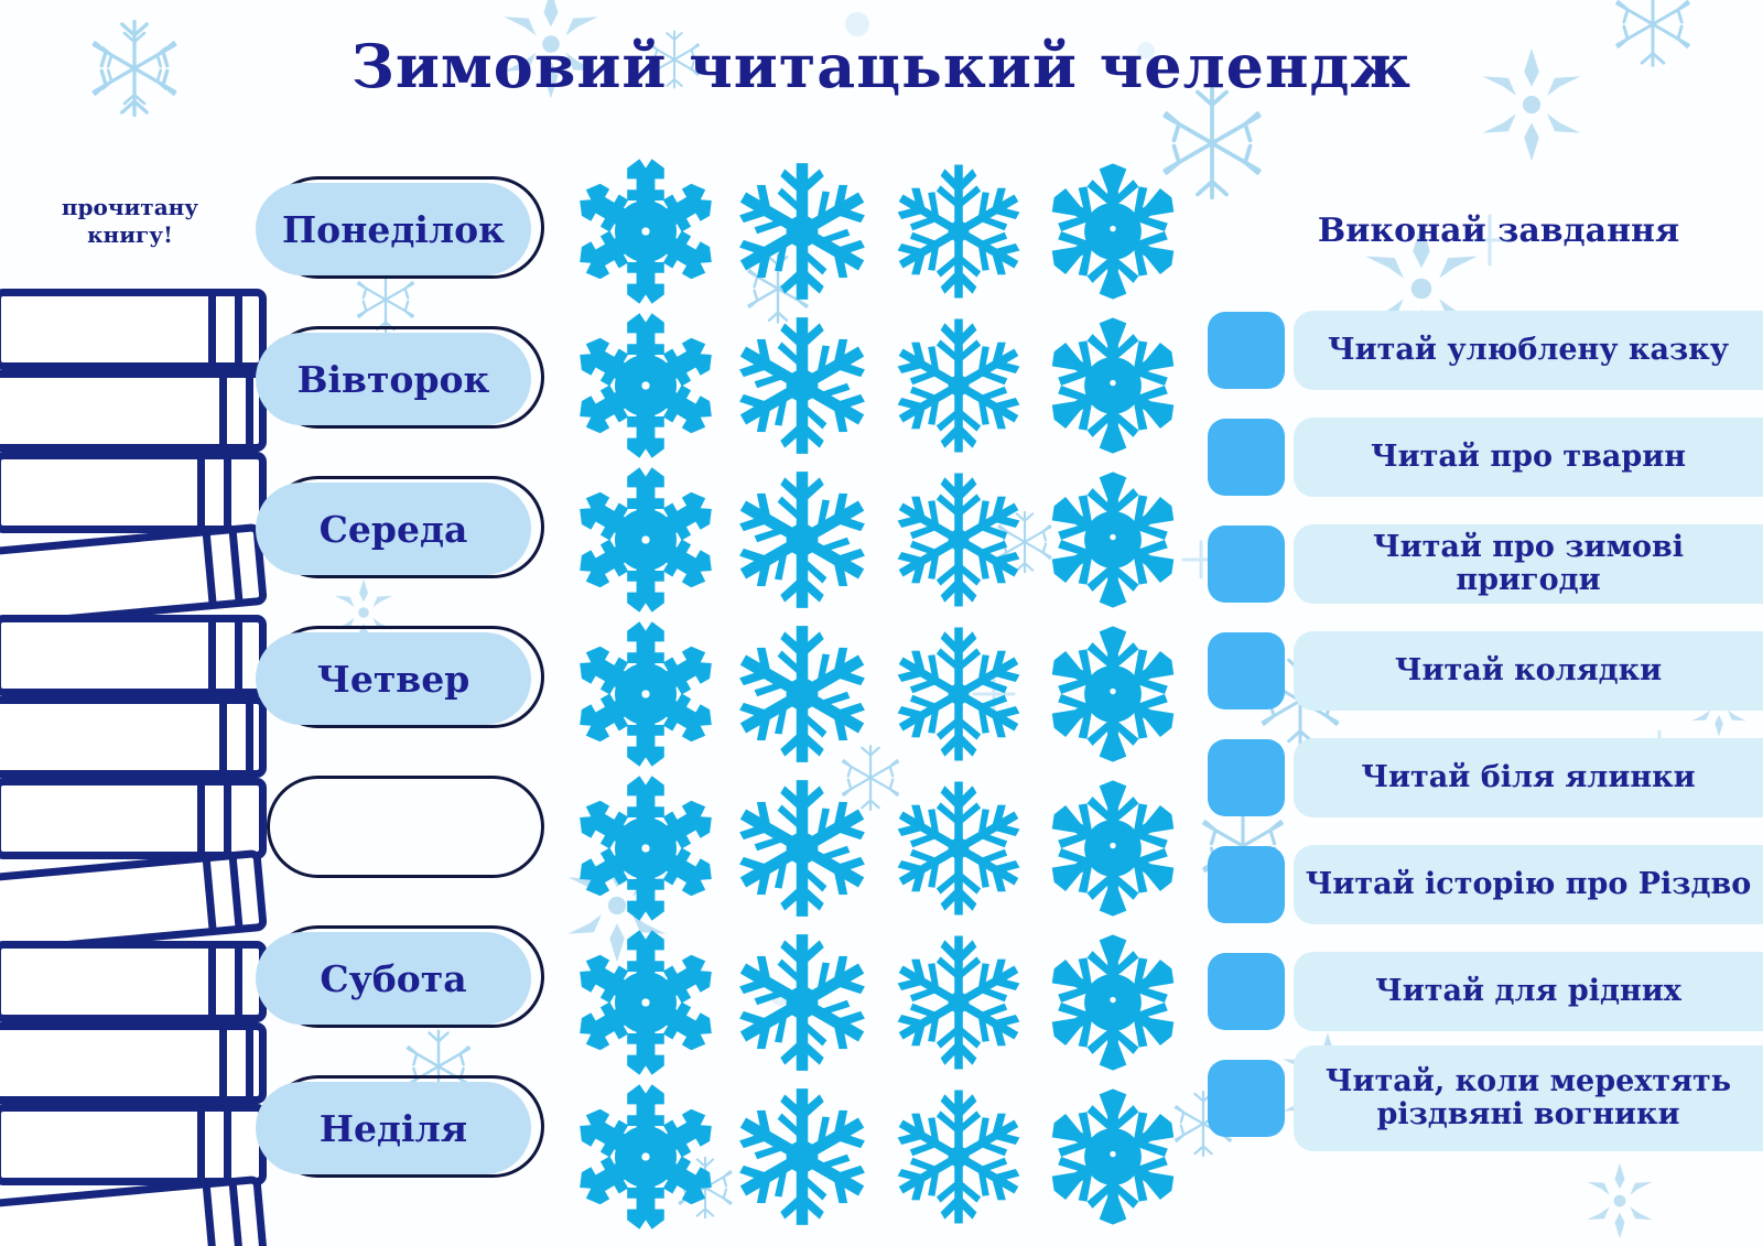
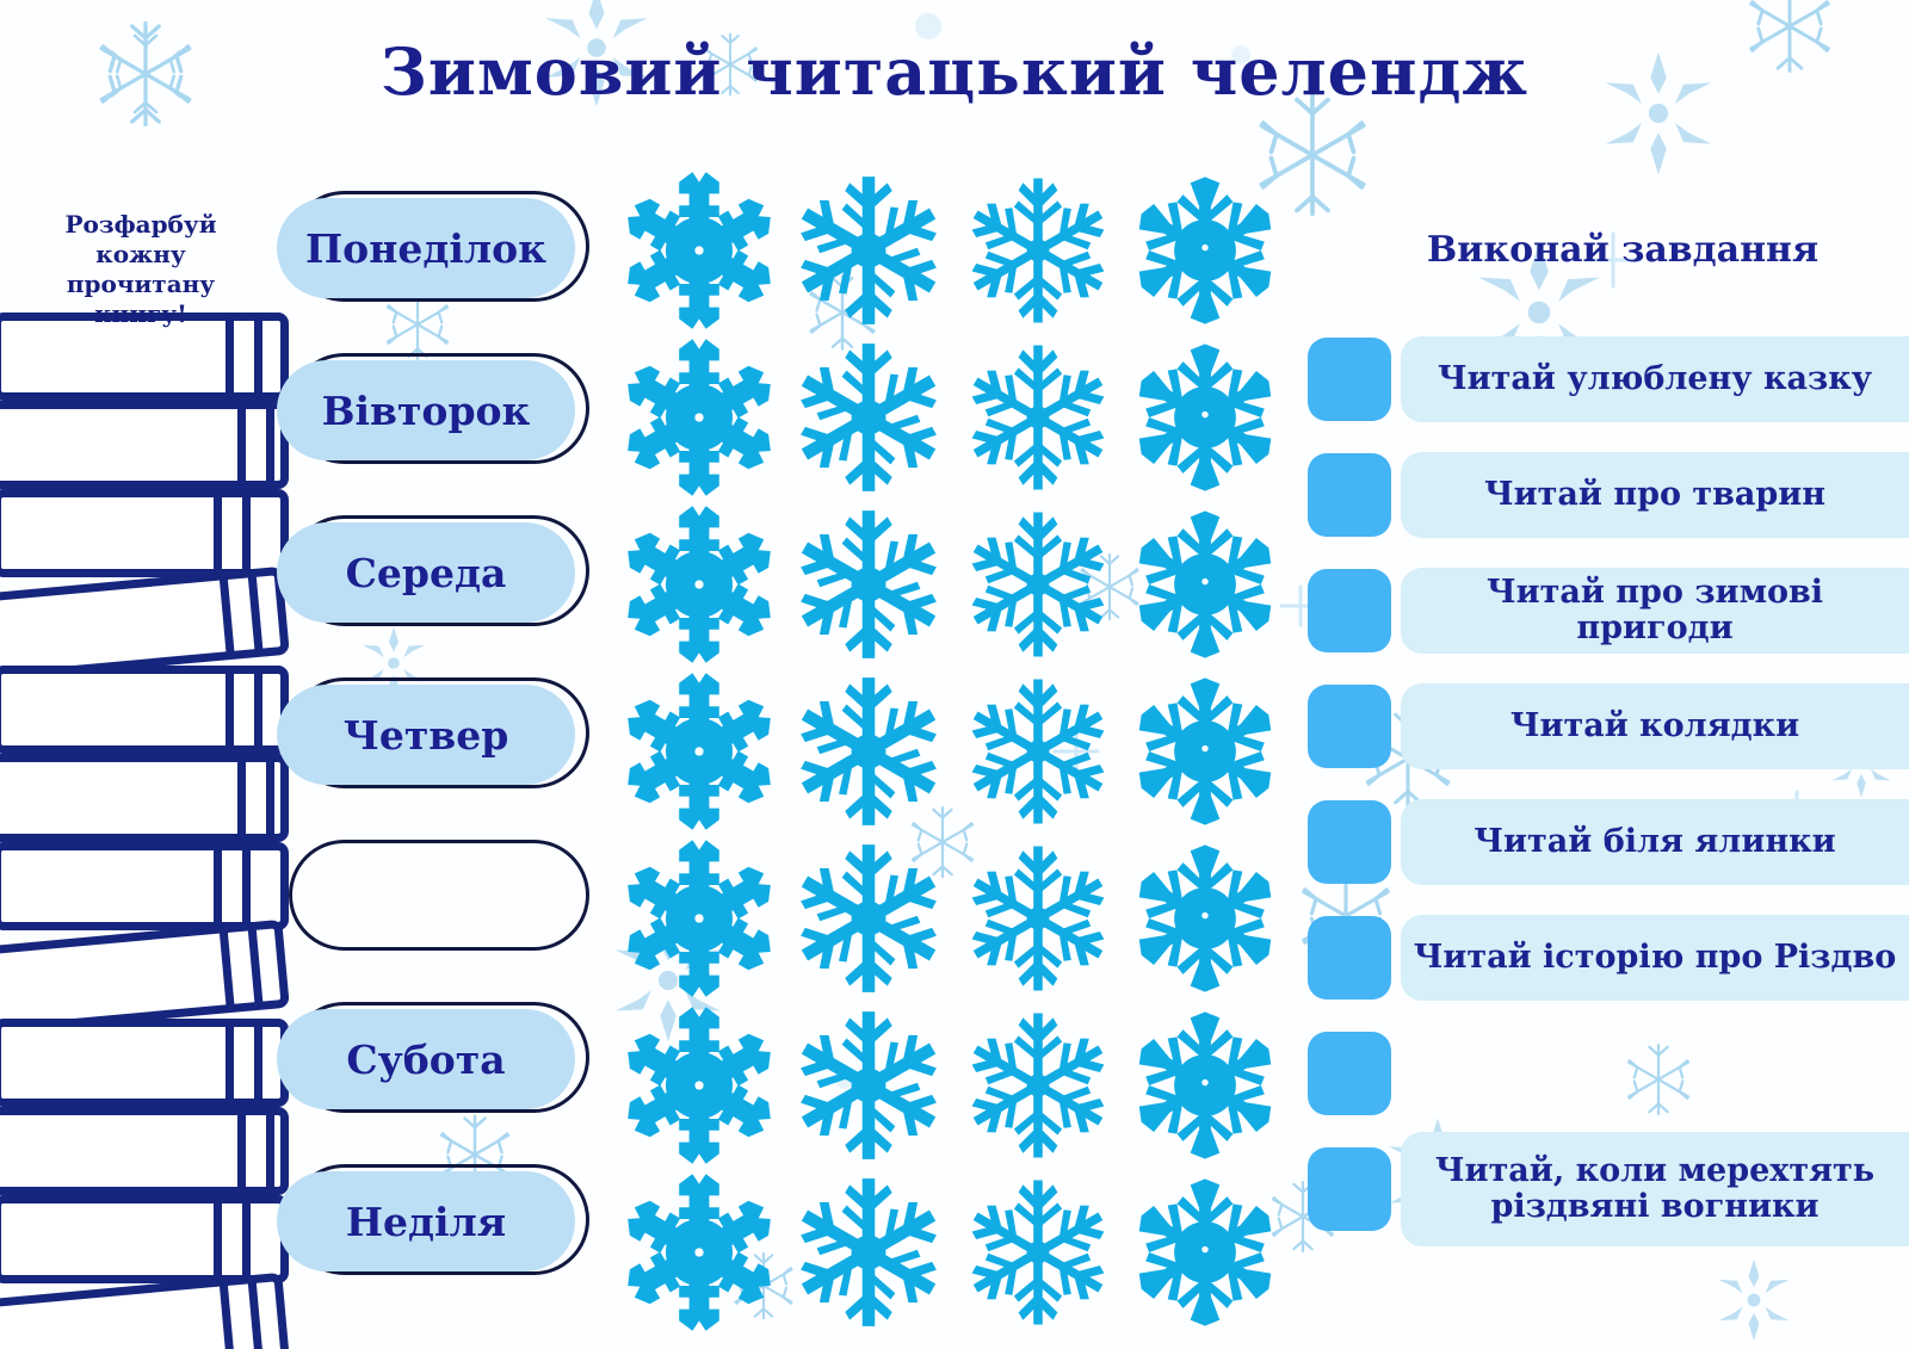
  Зимовий читацький челендж
+ Розфарбуй кожну
  прочитану книгу!
  Понеділок
  Вівторок
  Середа
  Четвер
  Субота
  Неділя
  Виконай завдання
  Читай улюблену казку
  Читай про тварин
  Читай про зимові пригоди
  Читай колядки
  Читай біля ялинки
  Читай історію про Різдво
- Читай для рідних
  Читай, коли мерехтять
  різдвяні вогники
